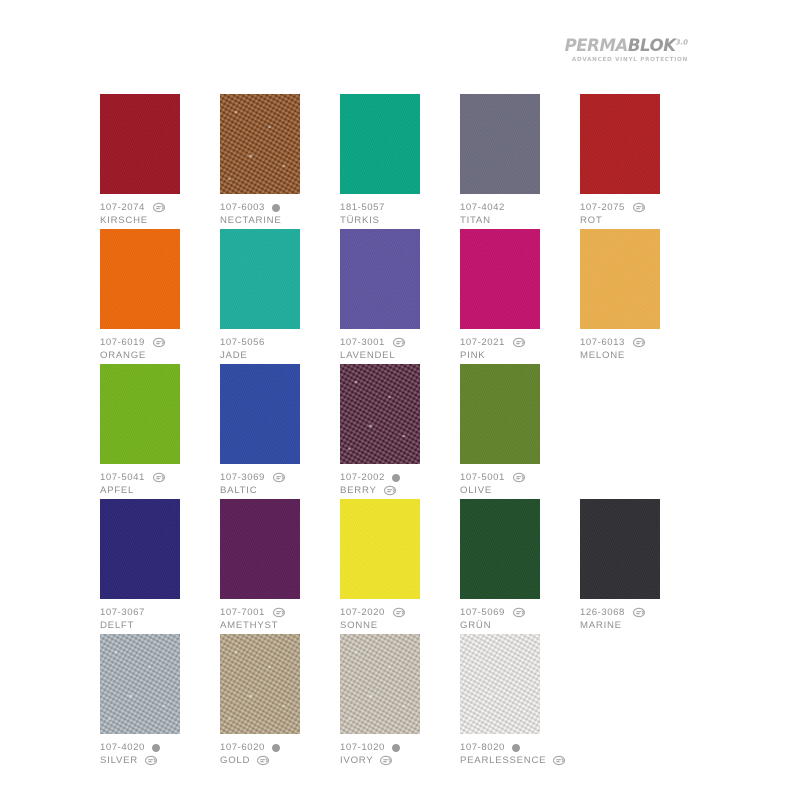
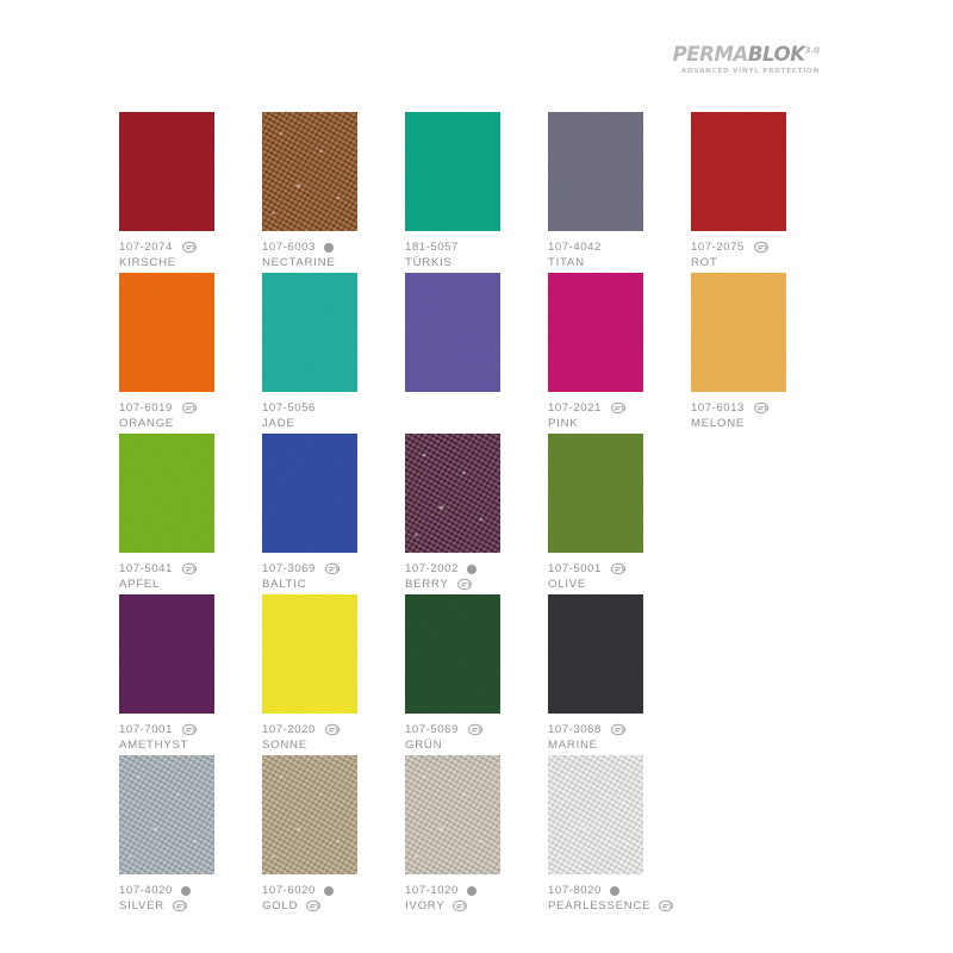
  PERMABLOK3.0
  107-2074
  KIRSCHE
  107-6003
  NECTARINE
  181-5057
  TÜRKIS
  107-4042
  TITAN
  107-2075
  ROT
  107-6019
  ORANGE
  107-5056
  JADE
- 107-3001
- LAVENDEL
  107-2021
  PINK
  107-6013
  MELONE
  107-5041
  APFEL
  107-3069
  BALTIC
  107-2002
  BERRY
  107-5001
  OLIVE
- 107-3067
- DELFT
  107-7001
  AMETHYST
  107-2020
  SONNE
  107-5069
  GRÜN
- 126-3068
+ 107-3068
  MARINE
  107-4020
  SILVER
  107-6020
  GOLD
  107-1020
  IVORY
  107-8020
  PEARLESSENCE
